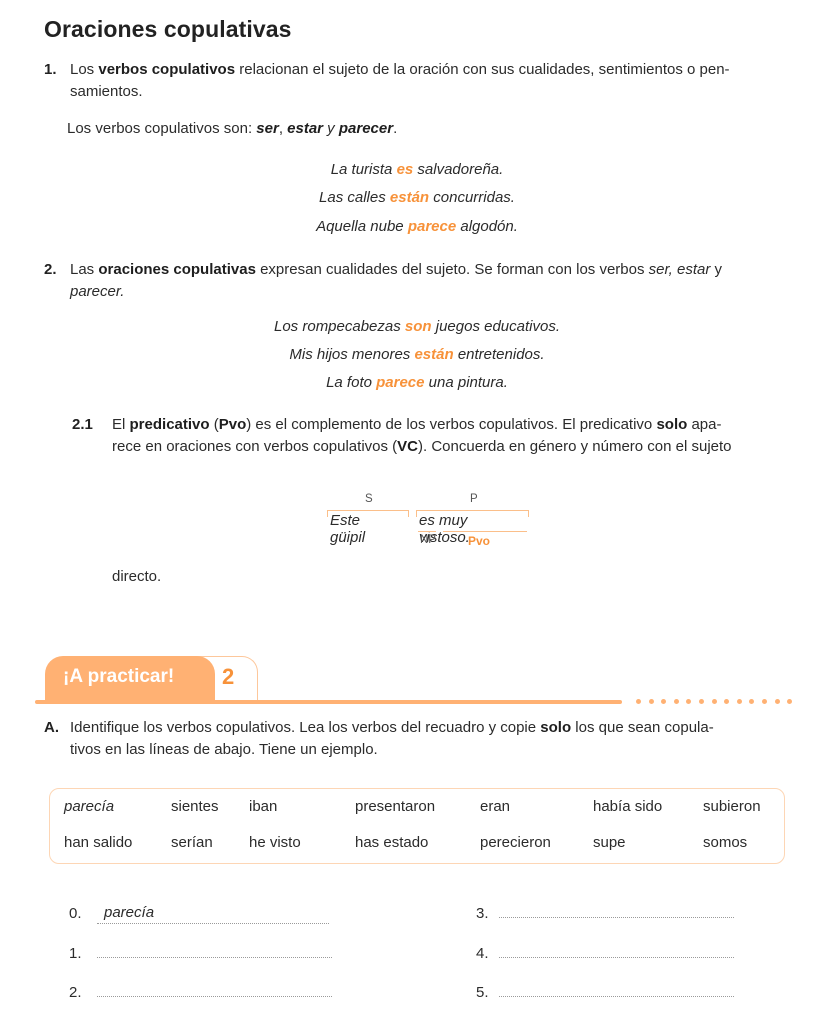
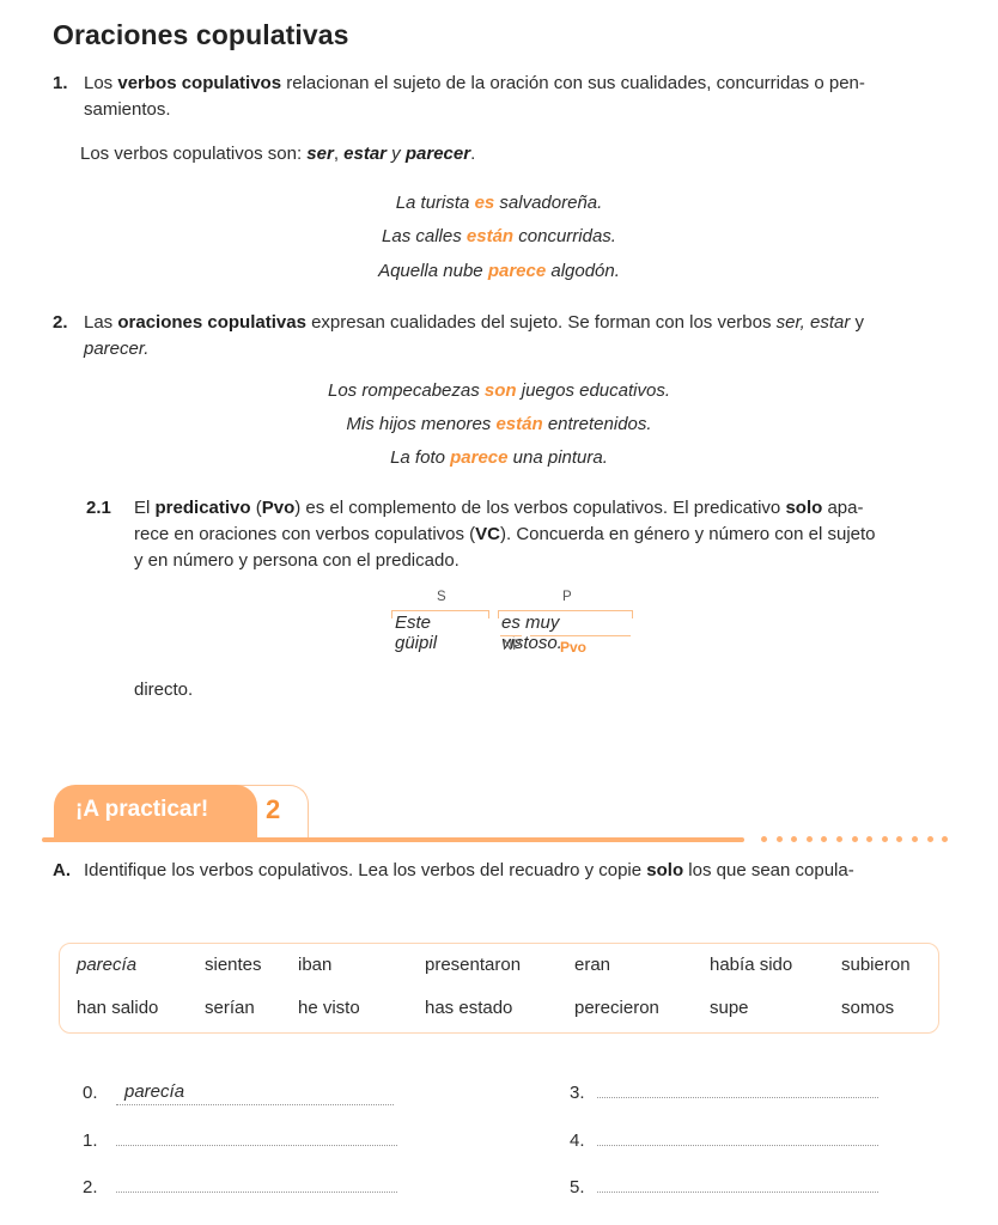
  Oraciones copulativas
  1.
- Los verbos copulativos relacionan el sujeto de la oración con sus cualidades, sentimientos o pen-
+ Los verbos copulativos relacionan el sujeto de la oración con sus cualidades, concurridas o pen-
  samientos.
  Los verbos copulativos son: ser, estar y parecer.
  La turista es salvadoreña.
  Las calles están concurridas.
  Aquella nube parece algodón.
  2.
  Las oraciones copulativas expresan cualidades del sujeto. Se forman con los verbos ser, estar y
  parecer.
  Los rompecabezas son juegos educativos.
  Mis hijos menores están entretenidos.
  La foto parece una pintura.
  2.1
  El predicativo (Pvo) es el complemento de los verbos copulativos. El predicativo solo apa-
  rece en oraciones con verbos copulativos (VC). Concuerda en género y número con el sujeto
+ y en número y persona con el predicado.
  S
  P
  Este güipil
  es muy vistoso.
  NP
  Pvo
  directo.
  ¡A practicar!
  2
  A.
  Identifique los verbos copulativos. Lea los verbos del recuadro y copie solo los que sean copula-
- tivos en las líneas de abajo. Tiene un ejemplo.
  parecía
  sientes
  iban
  presentaron
  eran
  había sido
  subieron
  han salido
  serían
  he visto
  has estado
  perecieron
  supe
  somos
  0.
  parecía
  1.
  2.
  3.
  4.
  5.
